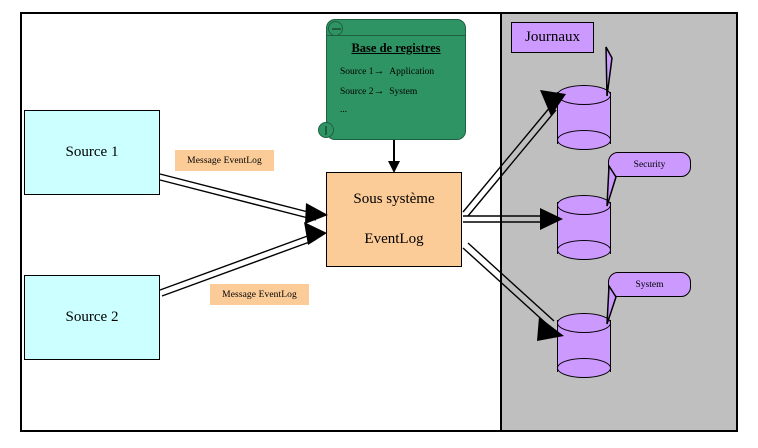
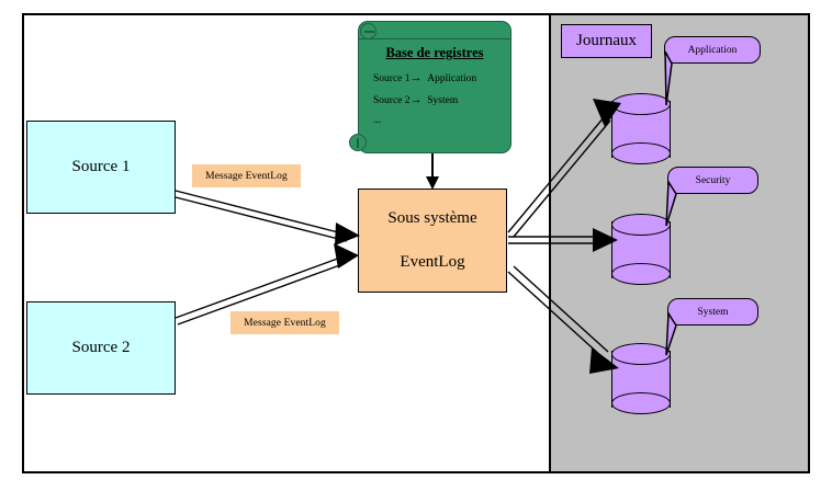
  Source 1
  Source 2
  Message EventLog
  Message EventLog
  Base de registres
  Source 1→ Application
  Source 2→ System
  ...
  Sous système
  EventLog
  Journaux
+ Application
  Security
  System
